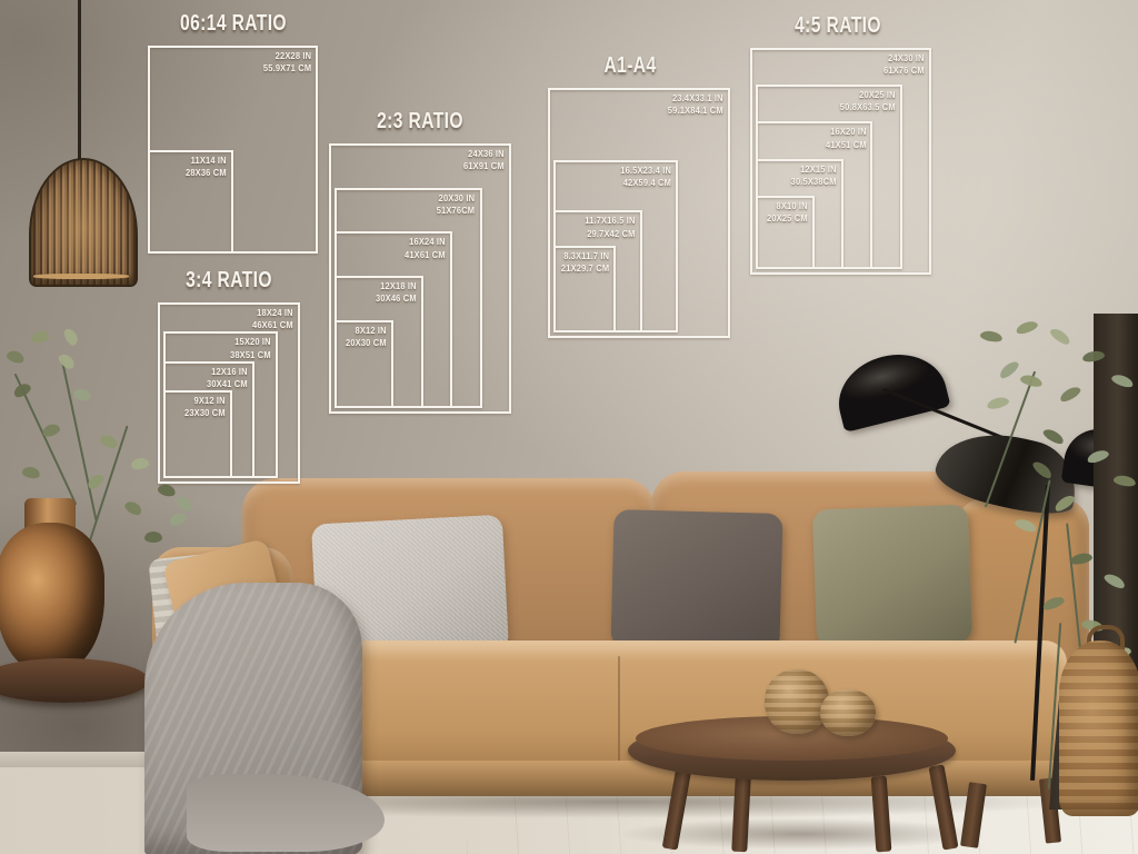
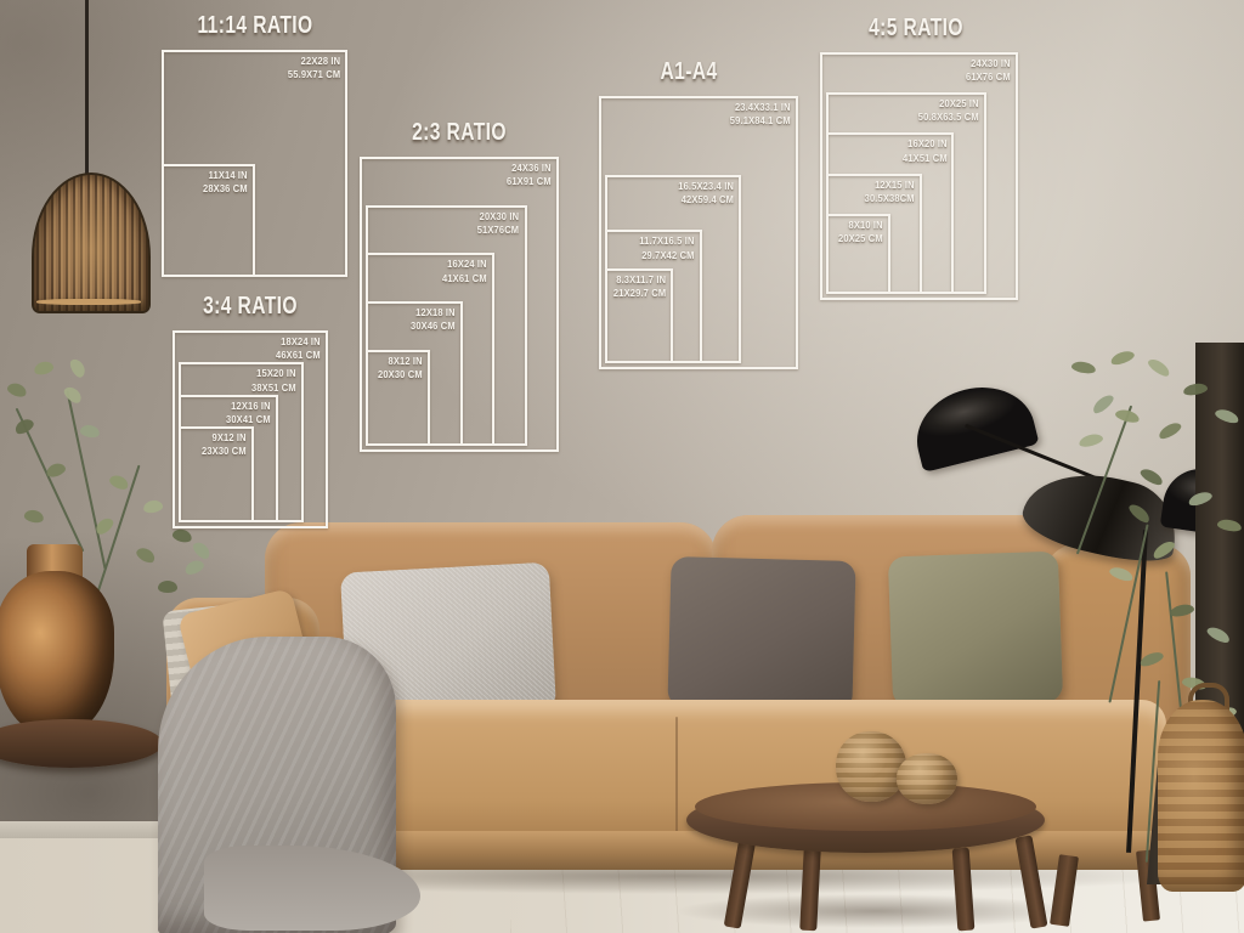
- 06:14 RATIO
+ 11:14 RATIO
  22X28 IN
  55.9X71 CM
  11X14 IN
  28X36 CM
  2:3 RATIO
  24X36 IN
  61X91 CM
  20X30 IN
  51X76CM
  16X24 IN
  41X61 CM
  12X18 IN
  30X46 CM
  8X12 IN
  20X30 CM
  A1-A4
  23.4X33.1 IN
  59.1X84.1 CM
  16.5X23.4 IN
  42X59.4 CM
  11.7X16.5 IN
  29.7X42 CM
  8.3X11.7 IN
  21X29.7 CM
  4:5 RATIO
  24X30 IN
  61X76 CM
  20X25 IN
  50.8X63.5 CM
  16X20 IN
  41X51 CM
  12X15 IN
  30.5X38CM
  8X10 IN
  20X25 CM
  3:4 RATIO
  18X24 IN
  46X61 CM
  15X20 IN
  38X51 CM
  12X16 IN
  30X41 CM
  9X12 IN
  23X30 CM
